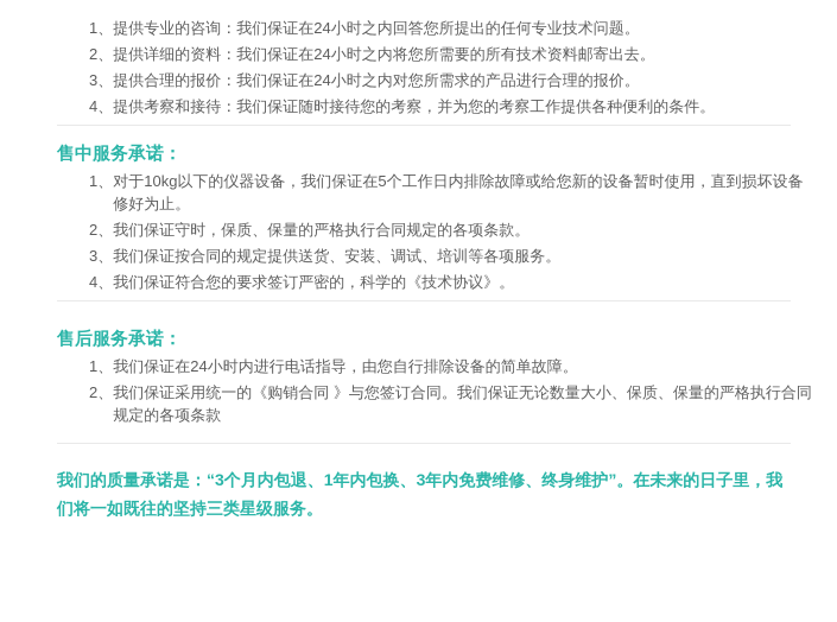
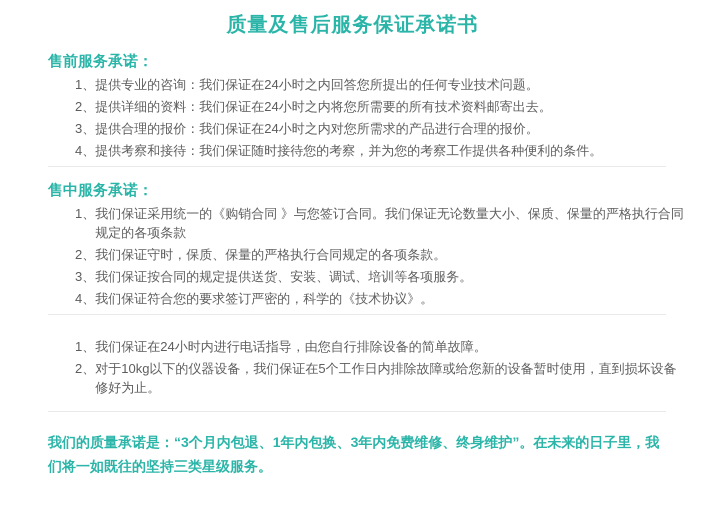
+ 质量及售后服务保证承诺书
+ 售前服务承诺：
  1、
  提供专业的咨询：我们保证在24小时之内回答您所提出的任何专业技术问题。
  2、
  提供详细的资料：我们保证在24小时之内将您所需要的所有技术资料邮寄出去。
  3、
  提供合理的报价：我们保证在24小时之内对您所需求的产品进行合理的报价。
  4、
  提供考察和接待：我们保证随时接待您的考察，并为您的考察工作提供各种便利的条件。
  售中服务承诺：
  1、
- 对于10kg以下的仪器设备，我们保证在5个工作日内排除故障或给您新的设备暂时使用，直到损坏设备修好为止。
+ 我们保证采用统一的《购销合同 》与您签订合同。我们保证无论数量大小、保质、保量的严格执行合同规定的各项条款
  2、
  我们保证守时，保质、保量的严格执行合同规定的各项条款。
  3、
  我们保证按合同的规定提供送货、安装、调试、培训等各项服务。
  4、
  我们保证符合您的要求签订严密的，科学的《技术协议》。
- 售后服务承诺：
  1、
  我们保证在24小时内进行电话指导，由您自行排除设备的简单故障。
  2、
- 我们保证采用统一的《购销合同 》与您签订合同。我们保证无论数量大小、保质、保量的严格执行合同规定的各项条款
+ 对于10kg以下的仪器设备，我们保证在5个工作日内排除故障或给您新的设备暂时使用，直到损坏设备修好为止。
  我们的质量承诺是：“3个月内包退、1年内包换、3年内免费维修、终身维护”。在未来的日子里，我们将一如既往的坚持三类星级服务。
